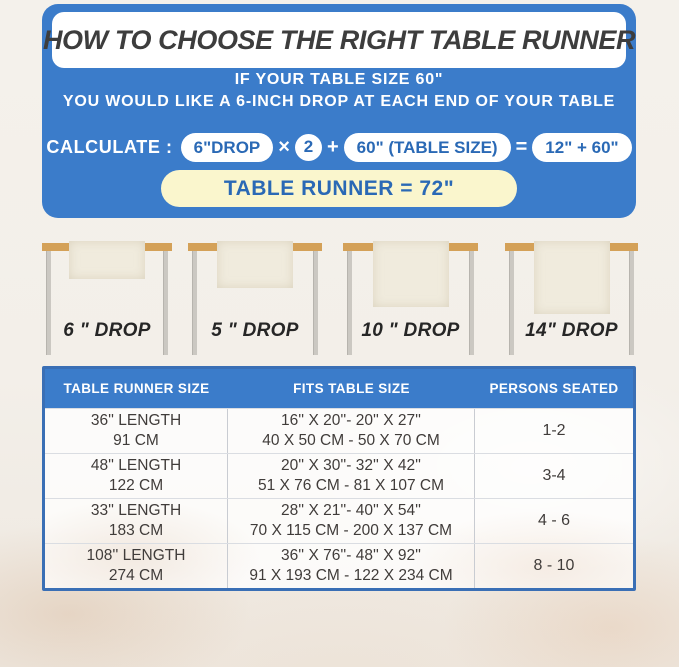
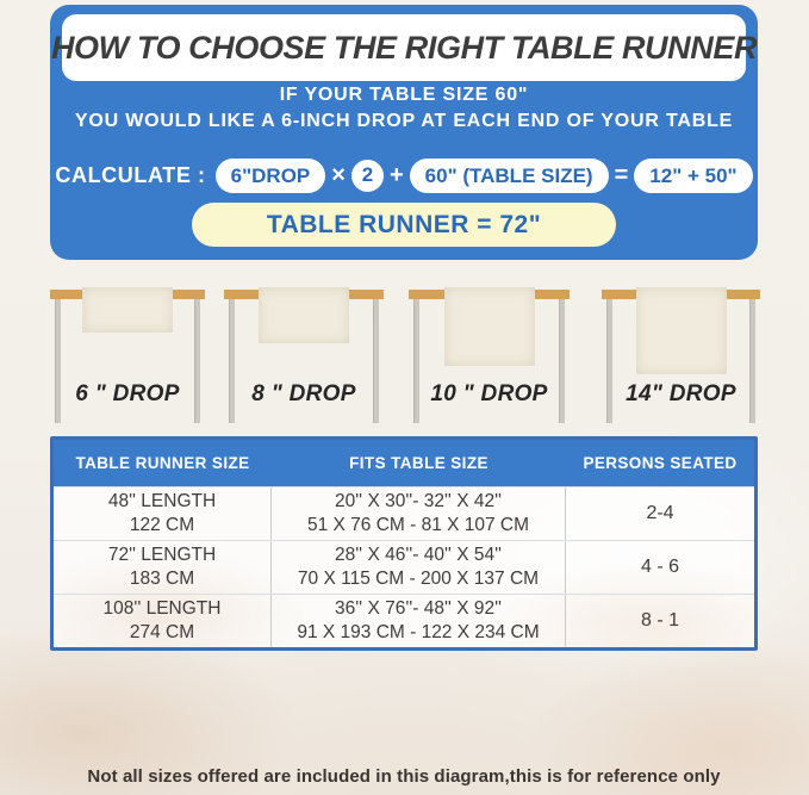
  HOW TO CHOOSE THE RIGHT TABLE RUNNER
  IF YOUR TABLE SIZE 60"
  YOU WOULD LIKE A 6-INCH DROP AT EACH END OF YOUR TABLE
  CALCULATE :
  6"DROP
  ×
  2
  +
  60" (TABLE SIZE)
  =
- 12" + 60"
+ 12" + 50"
  TABLE RUNNER = 72"
  6 " DROP
- 5 " DROP
+ 8 " DROP
  10 " DROP
  14" DROP
  TABLE RUNNER SIZE
  FITS TABLE SIZE
  PERSONS SEATED
- 36'' LENGTH
- 91 CM
- 16'' X 20''- 20'' X 27''
- 40 X 50 CM - 50 X 70 CM
- 1-2
  48'' LENGTH
  122 CM
  20'' X 30''- 32'' X 42''
  51 X 76 CM - 81 X 107 CM
- 3-4
+ 2-4
- 33'' LENGTH
+ 72'' LENGTH
  183 CM
- 28'' X 21''- 40'' X 54''
+ 28'' X 46''- 40'' X 54''
  70 X 115 CM - 200 X 137 CM
  4 - 6
  108'' LENGTH
  274 CM
  36'' X 76''- 48'' X 92''
  91 X 193 CM - 122 X 234 CM
- 8 - 10
+ 8 - 1
+ Not all sizes offered are included in this diagram,this is for reference only
